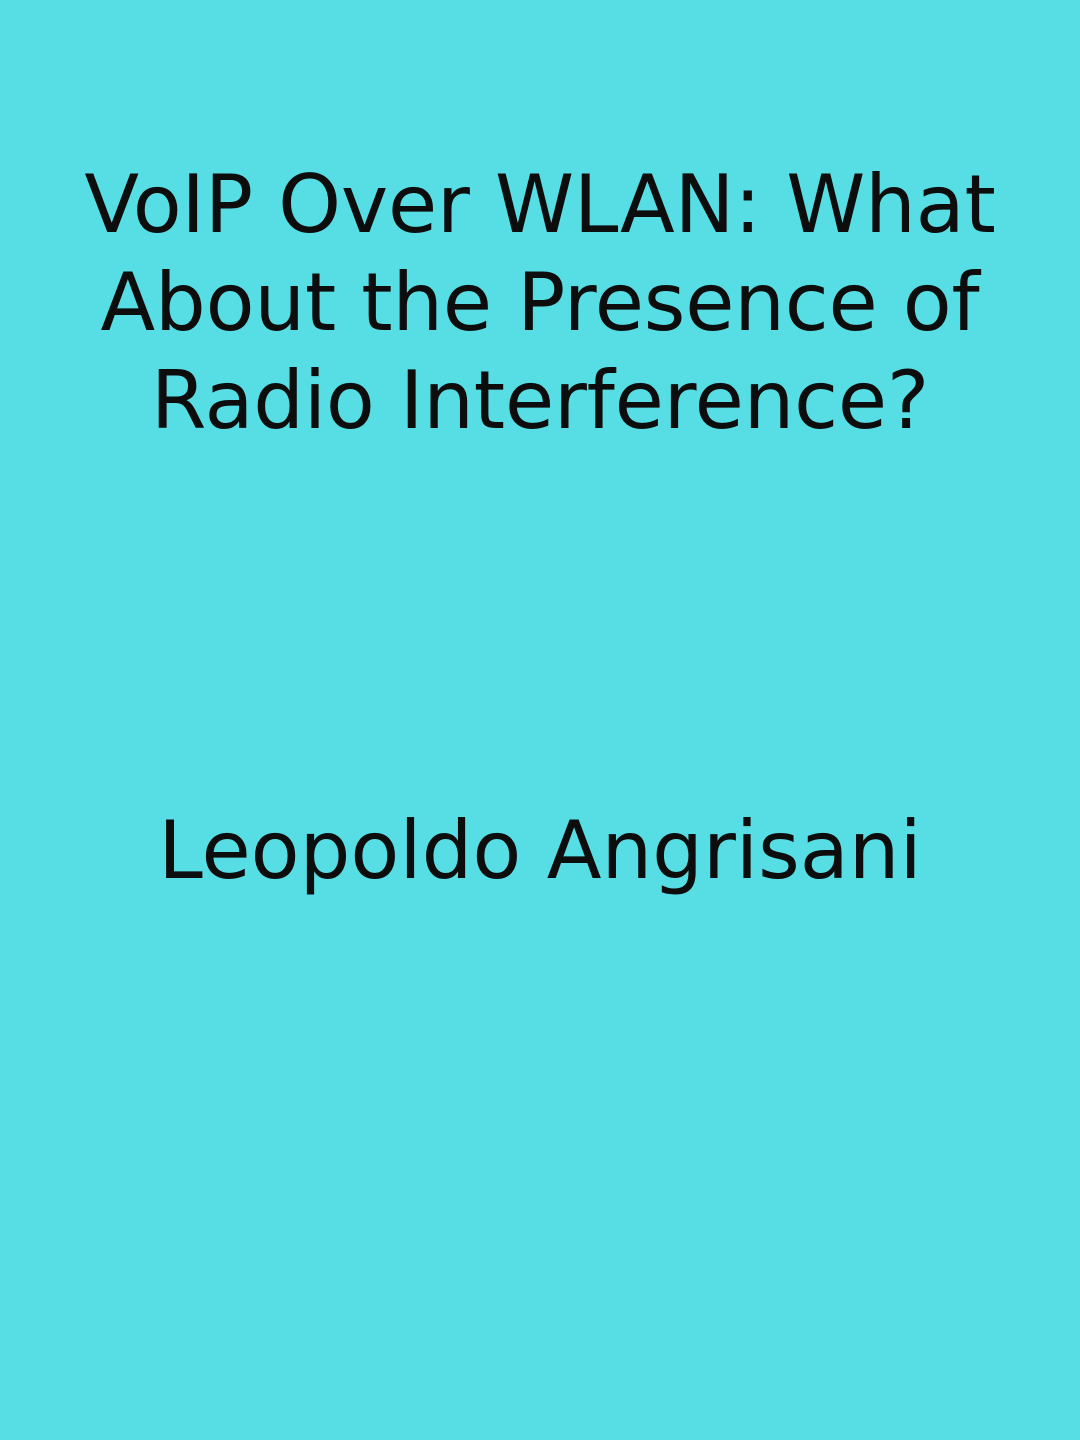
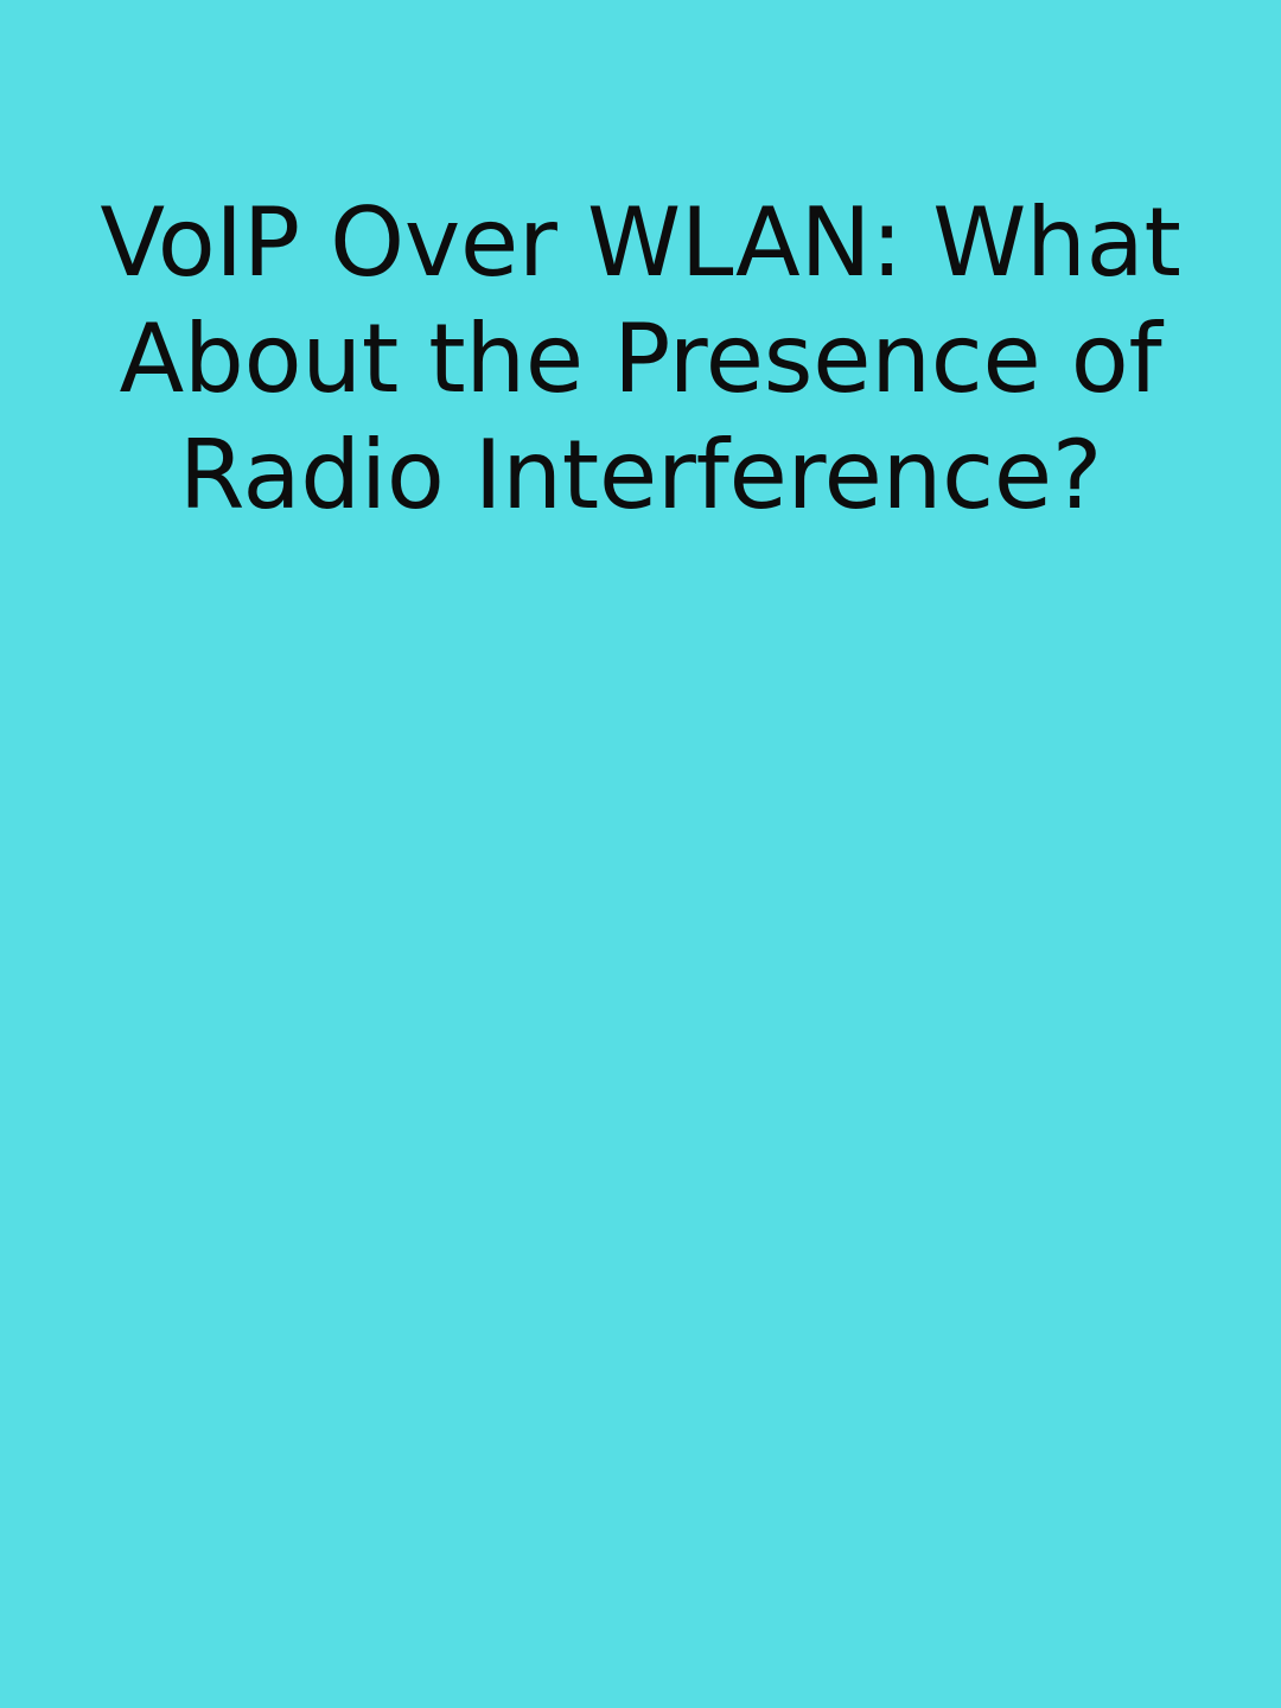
  VoIP Over WLAN: What
  About the Presence of
  Radio Interference?
- Leopoldo Angrisani
